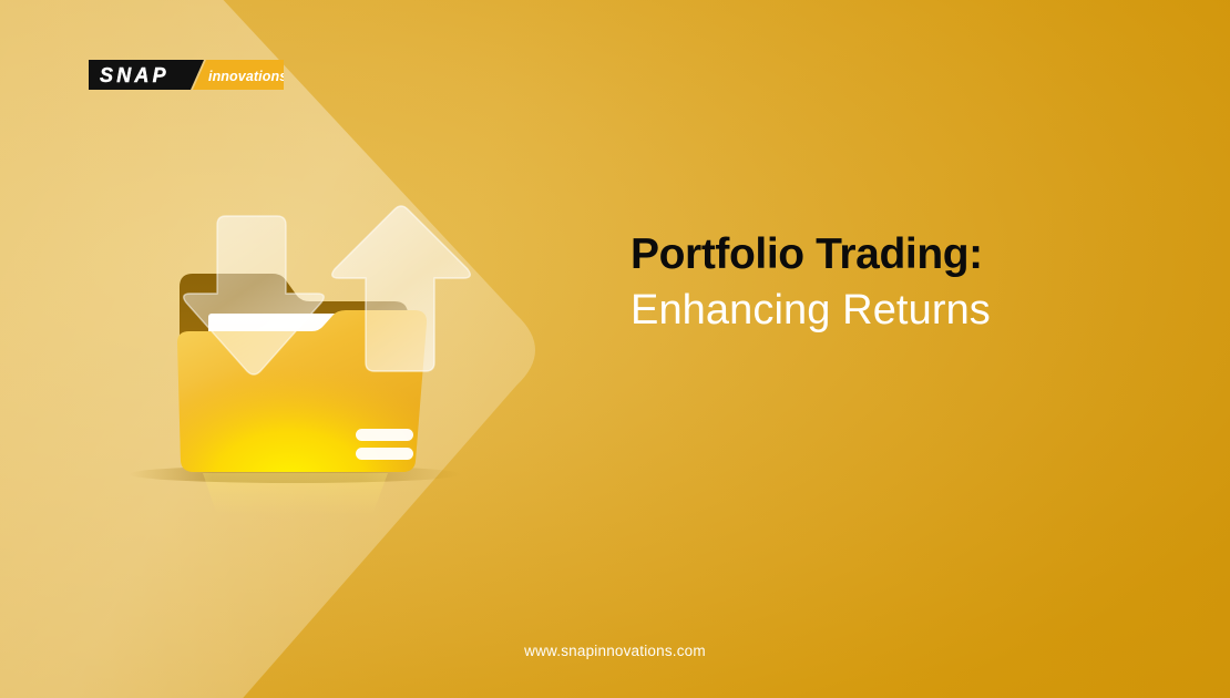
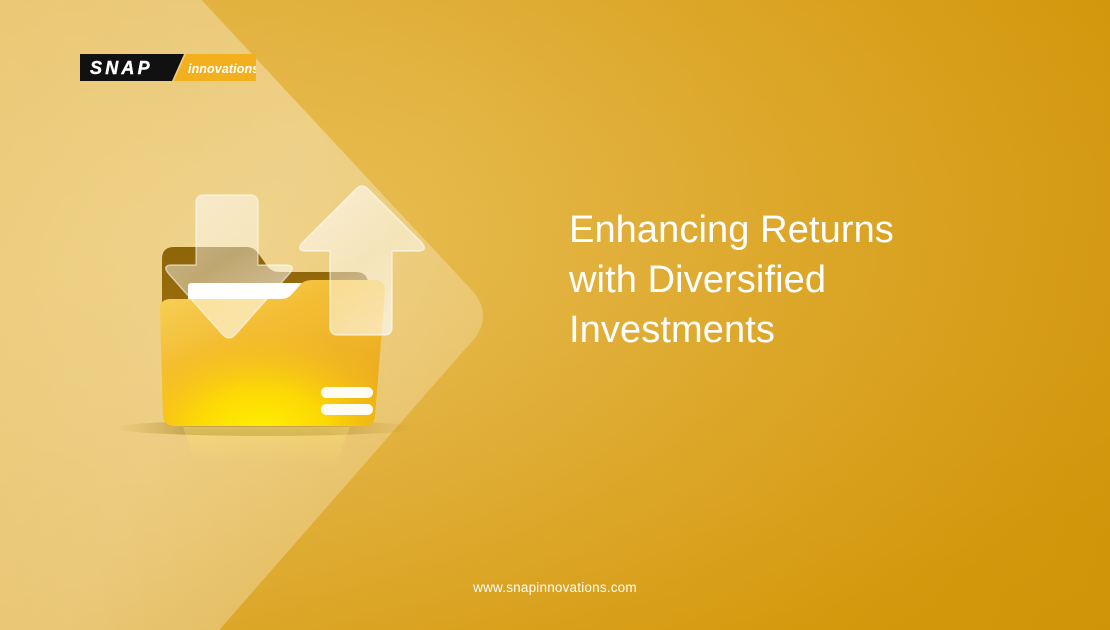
  SNAP
  innovations
- Portfolio Trading:
  Enhancing Returns
+ with Diversified
+ Investments
  www.snapinnovations.com
